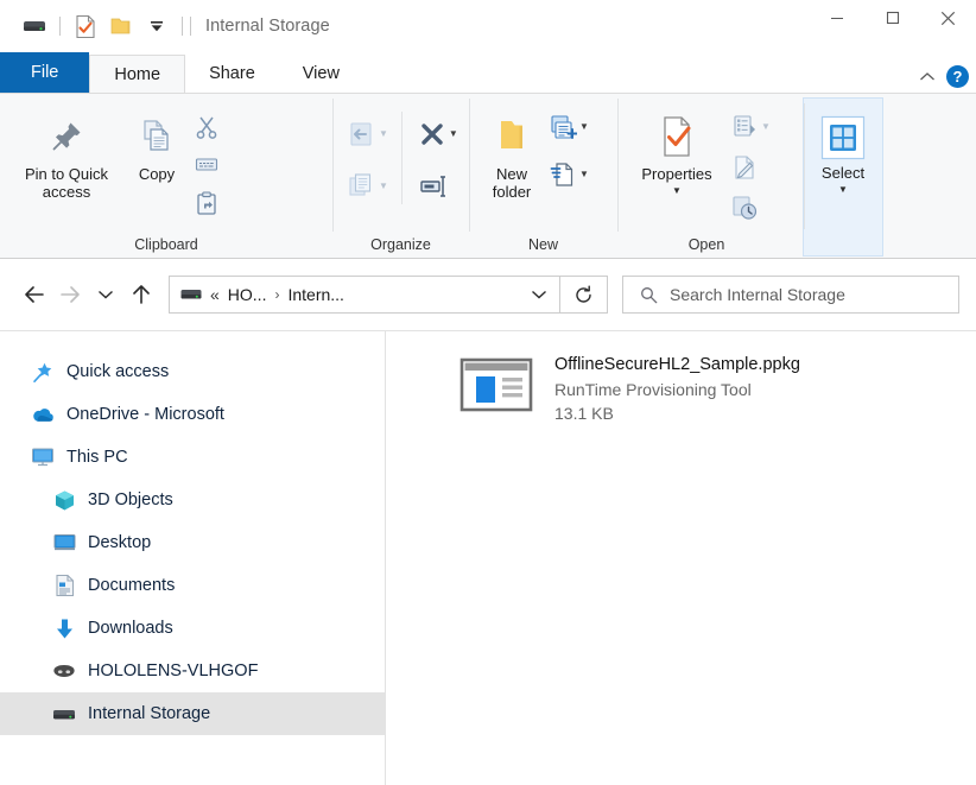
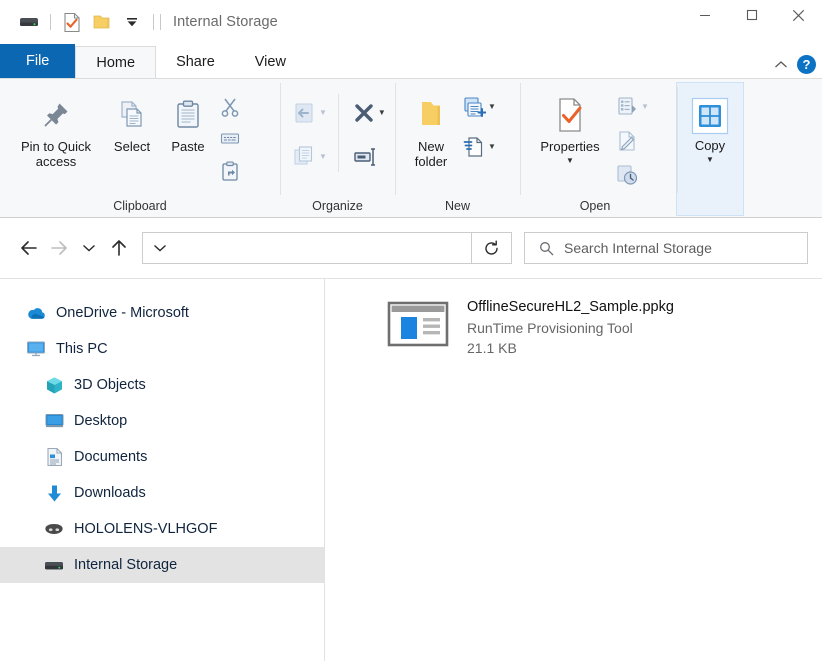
  Internal Storage
  File
  Home
  Share
  View
  ?
  Pin to Quick
  access
- Copy
+ Select
+ Paste
  Clipboard
  ▼
  ▼
  ▼
  Organize
  New
  folder
  ▼
  ▼
  New
  Properties
  ▼
  ▼
  Open
- Select
+ Copy
  ▼
- «
- HO...
- ›
- Intern...
  Search Internal Storage
- Quick access
  OneDrive - Microsoft
  This PC
  3D Objects
  Desktop
  Documents
  Downloads
  HOLOLENS-VLHGOF
  Internal Storage
  OfflineSecureHL2_Sample.ppkg
  RunTime Provisioning Tool
- 13.1 KB
+ 21.1 KB
